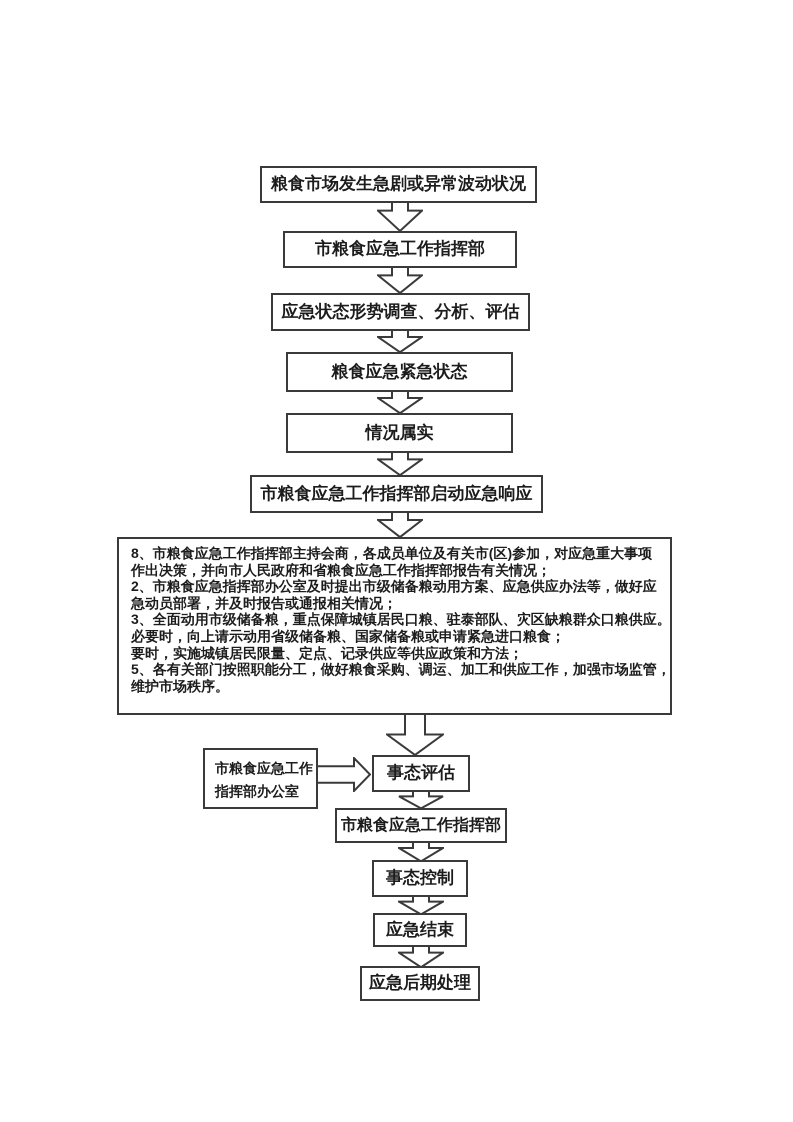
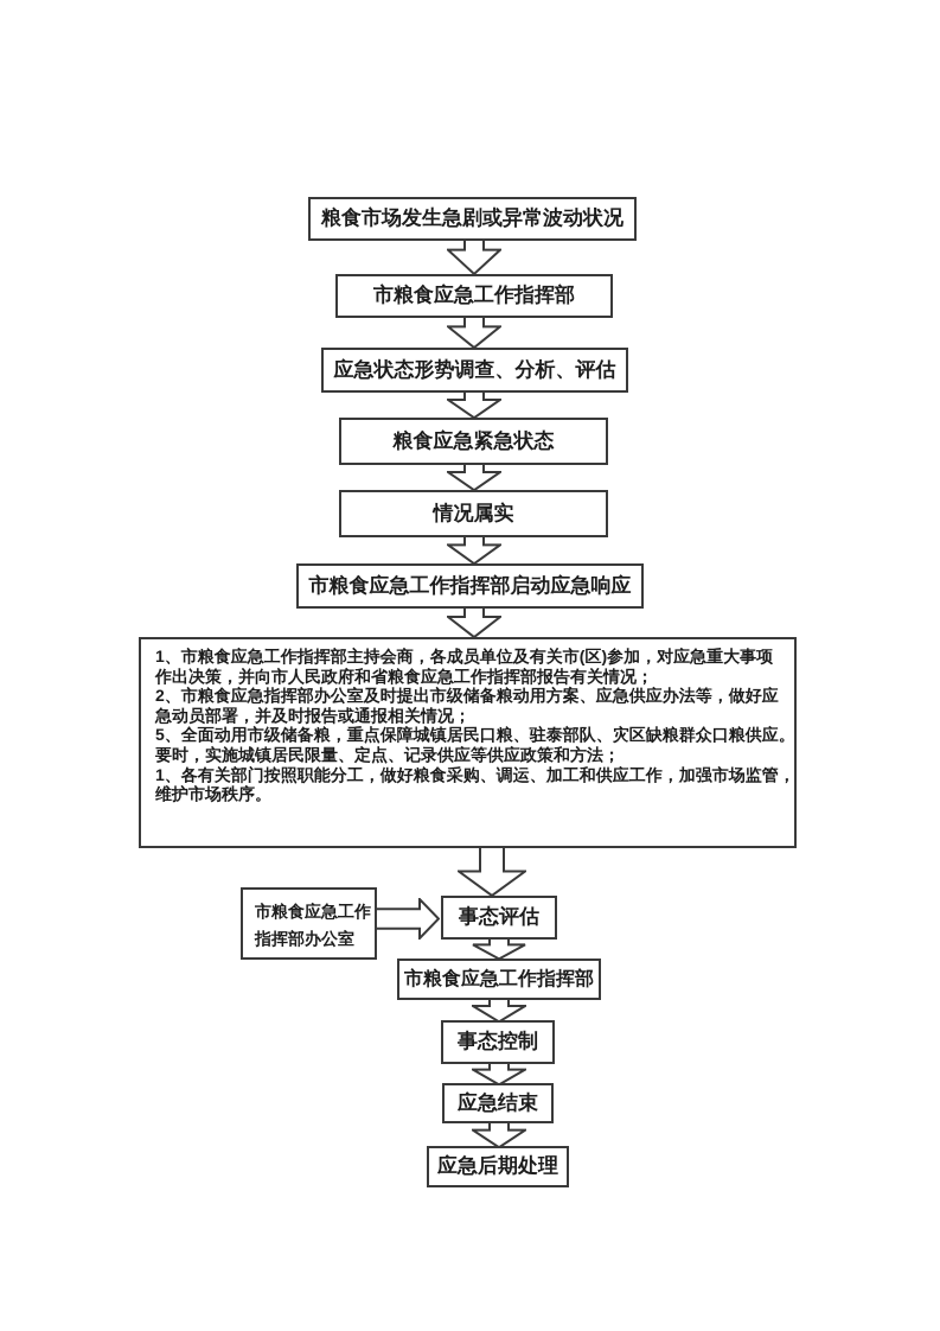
  粮食市场发生急剧或异常波动状况
  市粮食应急工作指挥部
  应急状态形势调查、分析、评估
  粮食应急紧急状态
  情况属实
  市粮食应急工作指挥部启动应急响应
- 8、市粮食应急工作指挥部主持会商，各成员单位及有关市(区)参加，对应急重大事项
+ 1、市粮食应急工作指挥部主持会商，各成员单位及有关市(区)参加，对应急重大事项
  作出决策，并向市人民政府和省粮食应急工作指挥部报告有关情况；
  2、市粮食应急指挥部办公室及时提出市级储备粮动用方案、应急供应办法等，做好应
  急动员部署，并及时报告或通报相关情况；
- 3、全面动用市级储备粮，重点保障城镇居民口粮、驻泰部队、灾区缺粮群众口粮供应。
+ 5、全面动用市级储备粮，重点保障城镇居民口粮、驻泰部队、灾区缺粮群众口粮供应。
- 必要时，向上请示动用省级储备粮、国家储备粮或申请紧急进口粮食；
  要时，实施城镇居民限量、定点、记录供应等供应政策和方法；
- 5、各有关部门按照职能分工，做好粮食采购、调运、加工和供应工作，加强市场监管，
+ 1、各有关部门按照职能分工，做好粮食采购、调运、加工和供应工作，加强市场监管，
  维护市场秩序。
  市粮食应急工作
  指挥部办公室
  事态评估
  市粮食应急工作指挥部
  事态控制
  应急结束
  应急后期处理
